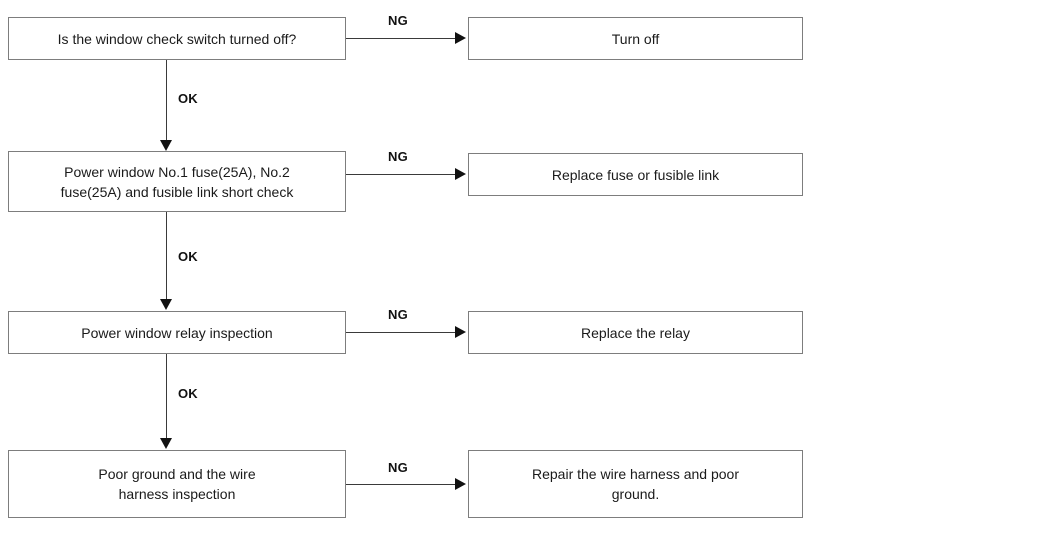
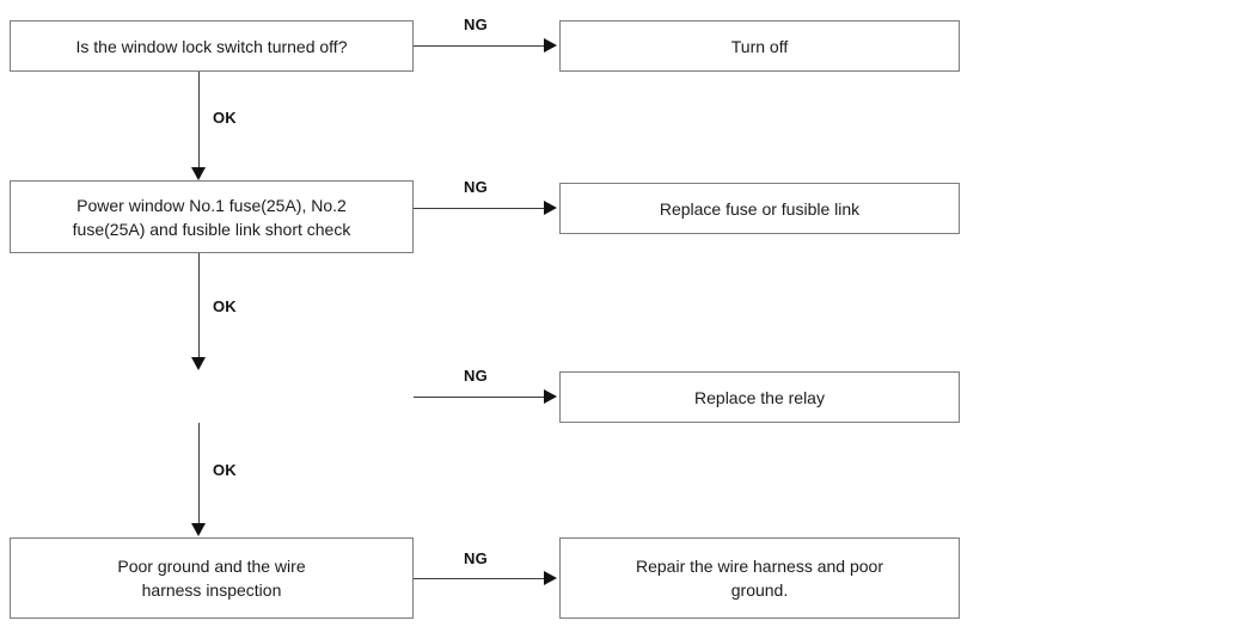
- Is the window check switch turned off?
+ Is the window lock switch turned off?
  NG
  Turn off
  OK
  Power window No.1 fuse(25A), No.2
  fuse(25A) and fusible link short check
  NG
  Replace fuse or fusible link
  OK
- Power window relay inspection
  NG
  Replace the relay
  OK
  Poor ground and the wire
  harness inspection
  NG
  Repair the wire harness and poor
  ground.
